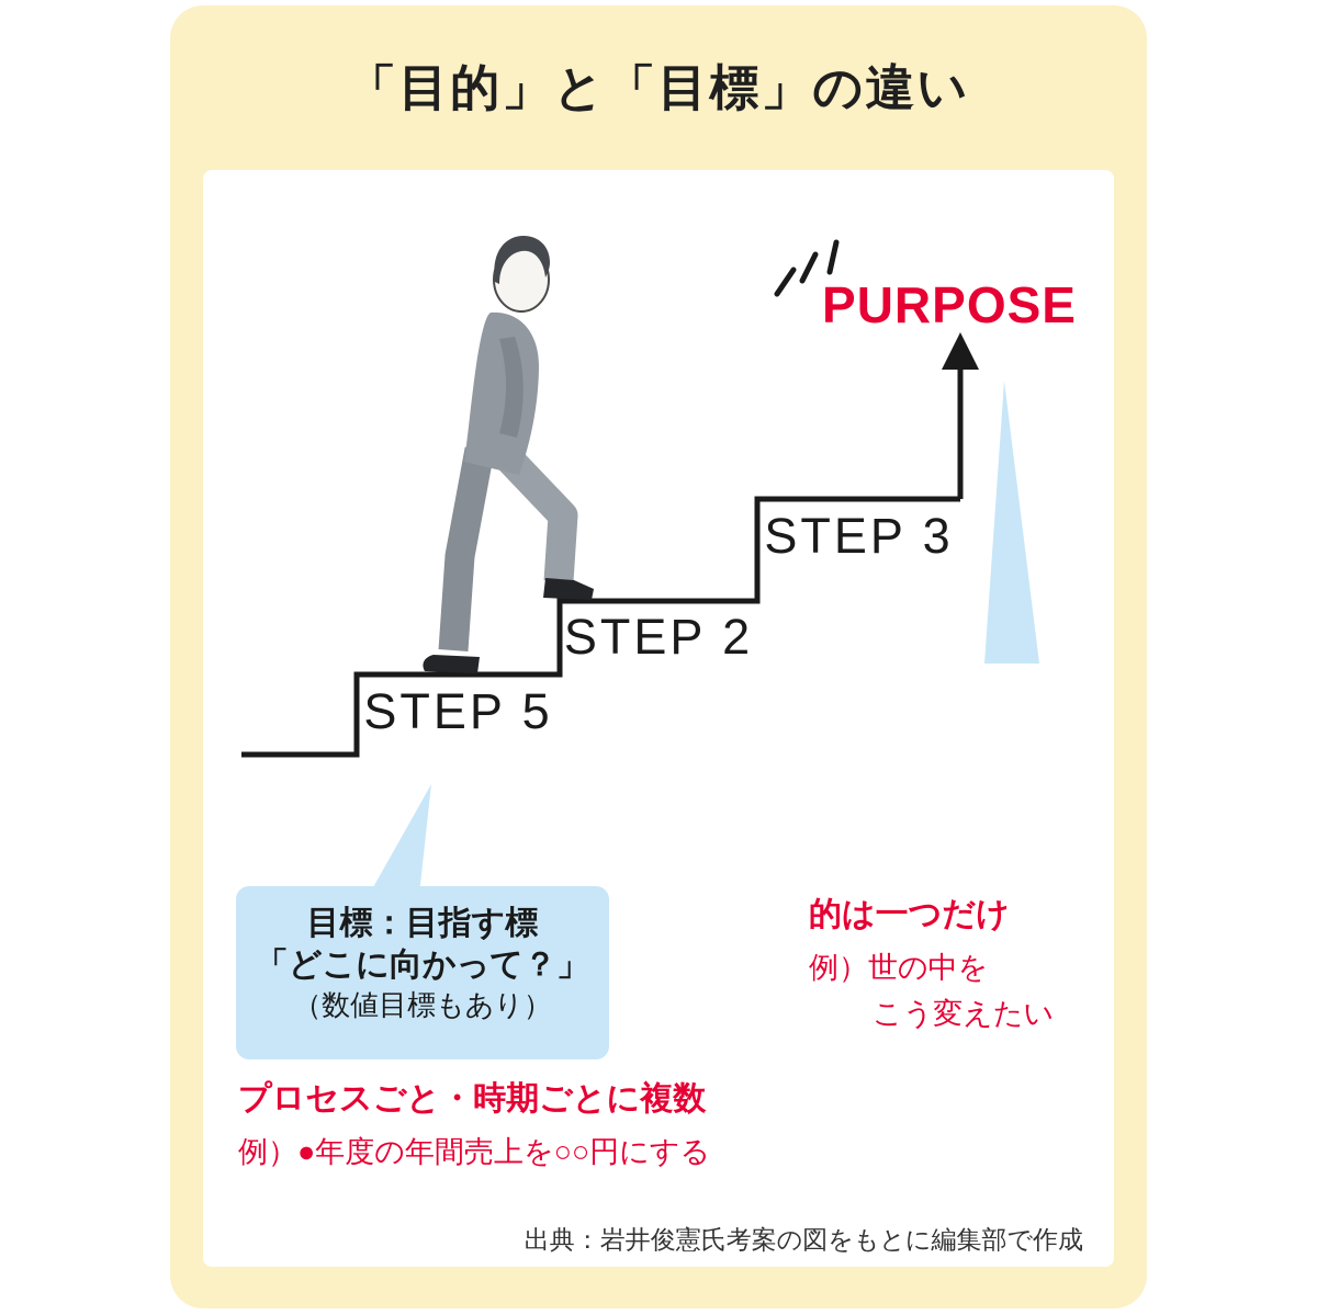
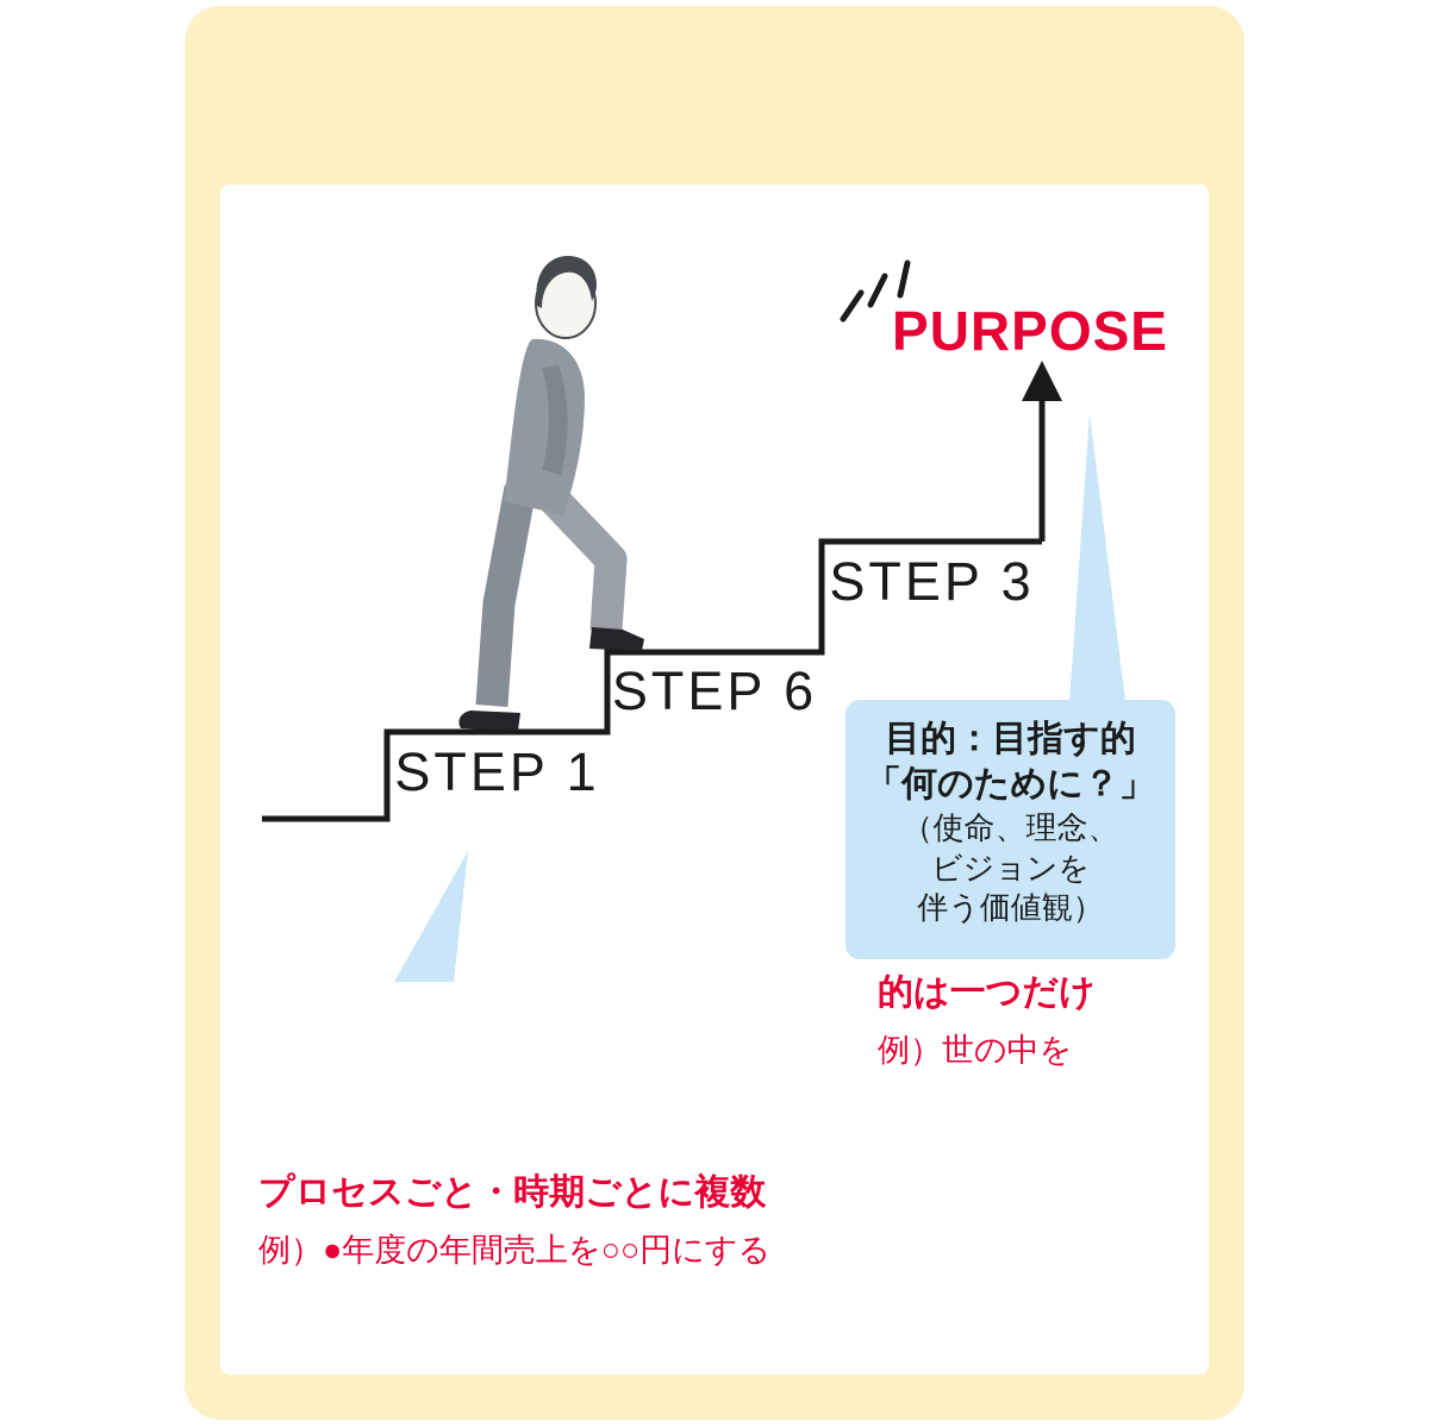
- 「目的」と「目標」の違い
- STEP 5
+ STEP 1
- STEP 2
+ STEP 6
  STEP 3
  PURPOSE
+ 目的：目指す的
+ 「何のために？」
+ （使命、理念、
+ ビジョンを
+ 伴う価値観）
  的は一つだけ
  例）世の中を
- こう変えたい
- 目標：目指す標
- 「どこに向かって？」
- （数値目標もあり）
  プロセスごと・時期ごとに複数
  例）●年度の年間売上を○○円にする
- 出典：岩井俊憲氏考案の図をもとに編集部で作成
